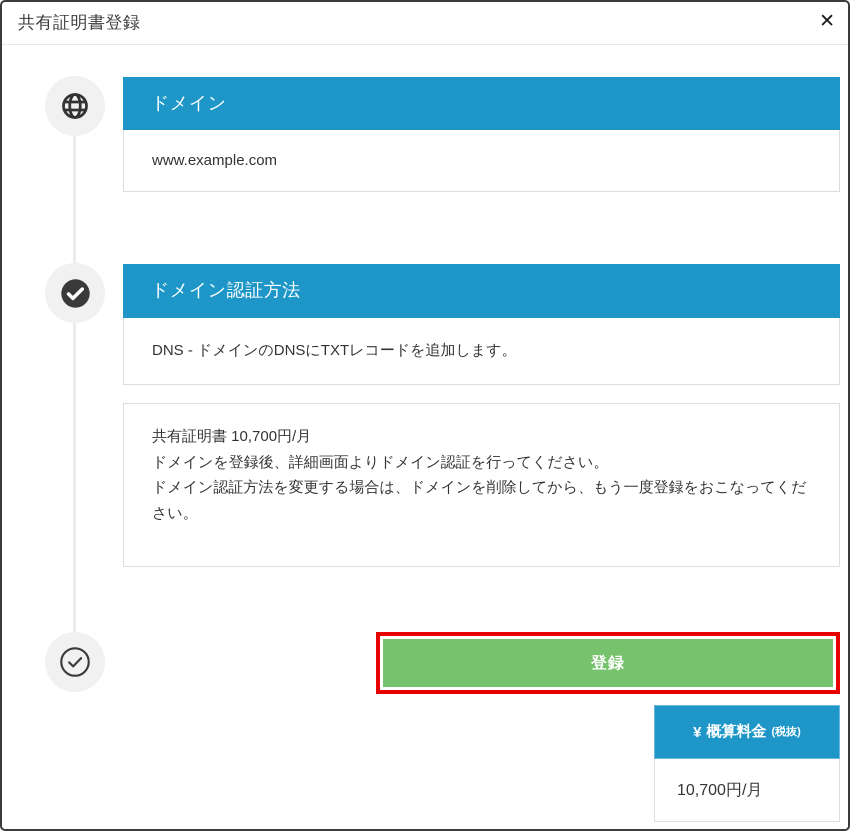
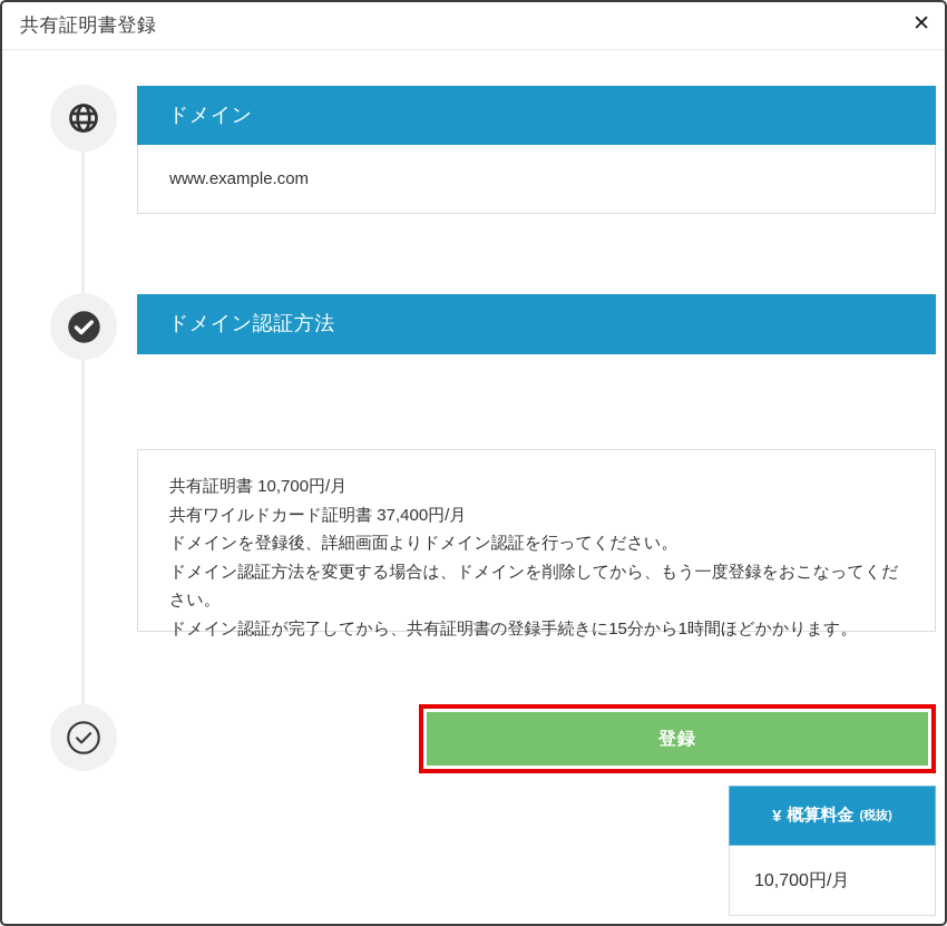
  共有証明書登録
  ✕
  ドメイン
  www.example.com
  ドメイン認証方法
- DNS - ドメインのDNSにTXTレコードを追加します。
  共有証明書 10,700円/月
+ 共有ワイルドカード証明書 37,400円/月
  ドメインを登録後、詳細画面よりドメイン認証を行ってください。
  ドメイン認証方法を変更する場合は、ドメインを削除してから、もう一度登録をおこなってください。
+ ドメイン認証が完了してから、共有証明書の登録手続きに15分から1時間ほどかかります。
  登録
  ¥
  概算料金
  (税抜)
  10,700円/月
